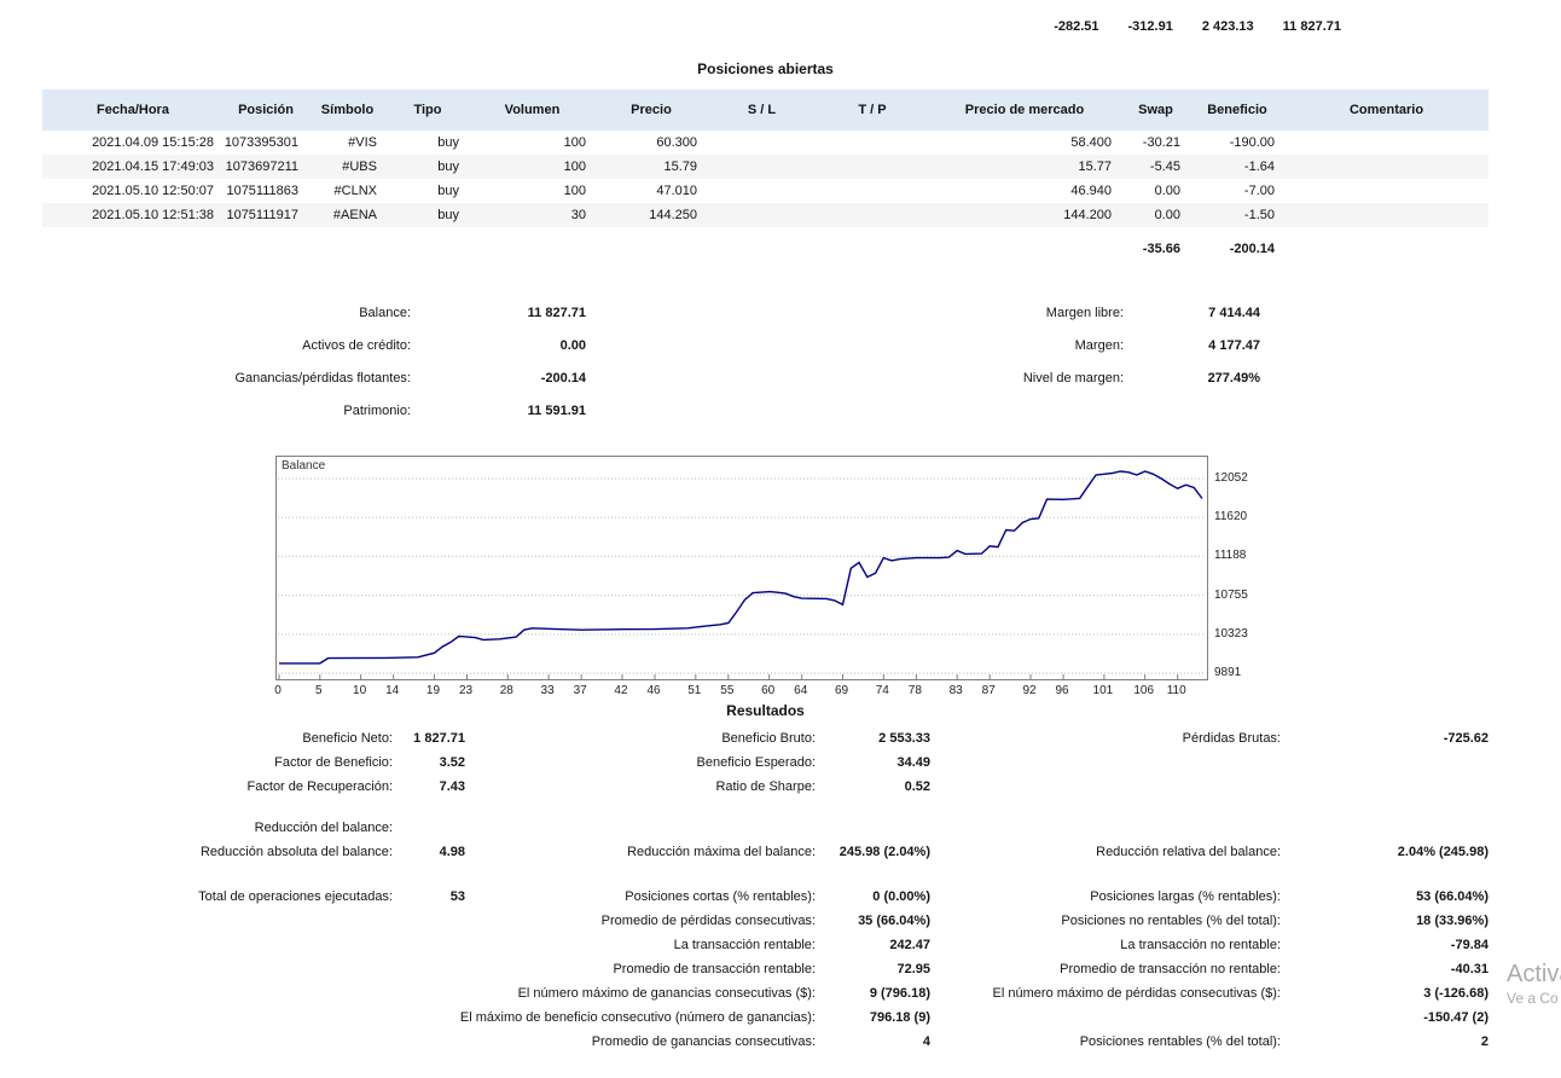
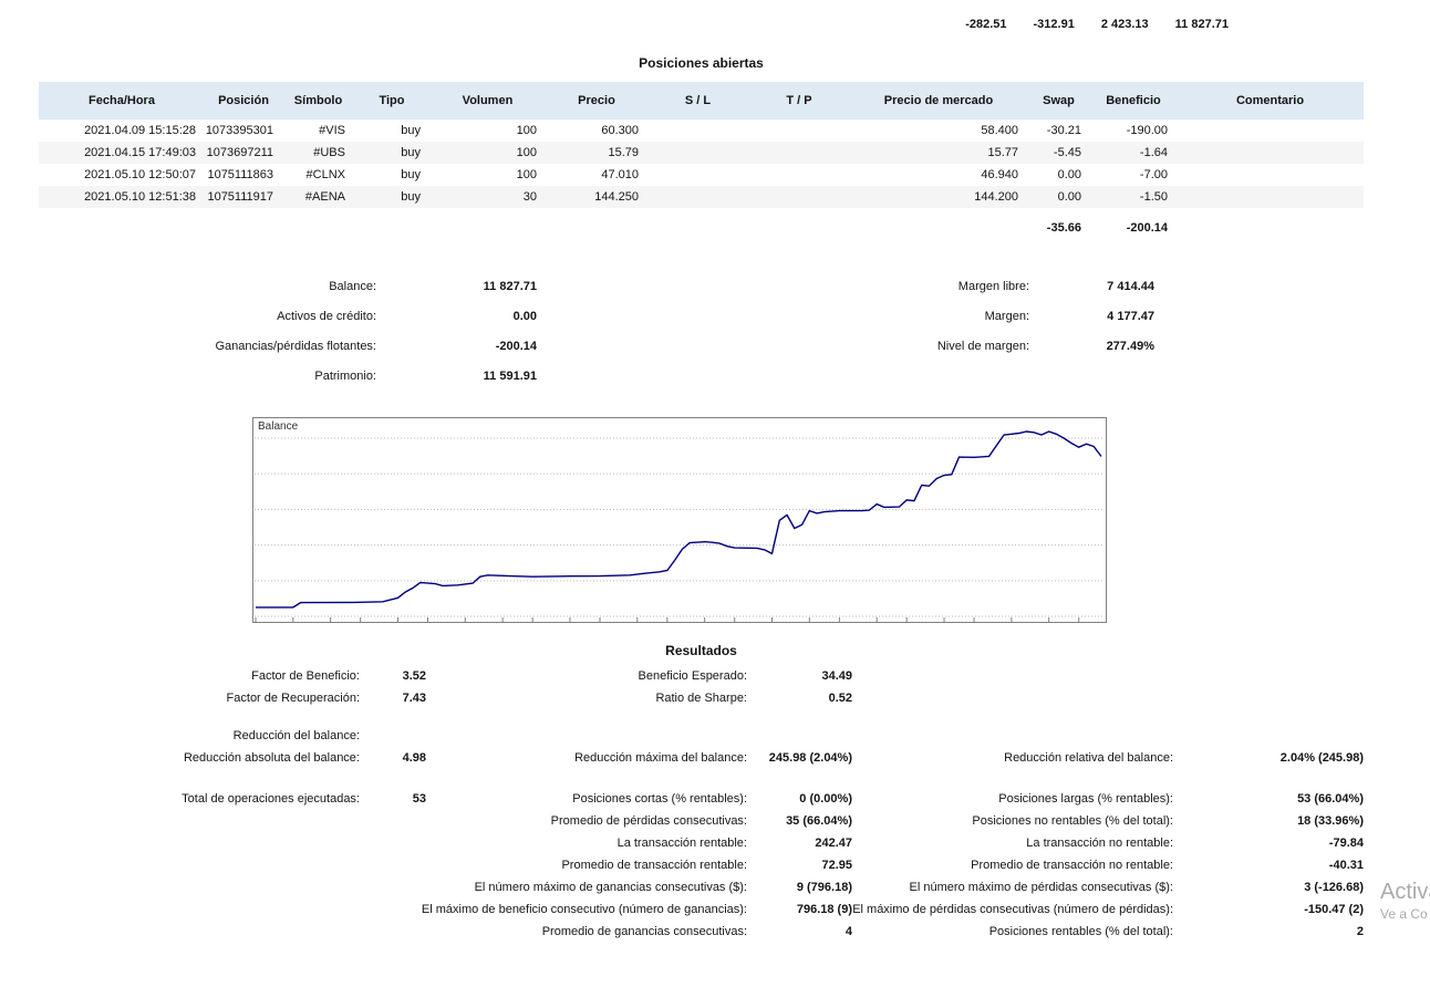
  -282.51
  -312.91
  2 423.13
  11 827.71
  Posiciones abiertas
  Fecha/Hora
  Posición
  Símbolo
  Tipo
  Volumen
  Precio
  S / L
  T / P
  Precio de mercado
  Swap
  Beneficio
  Comentario
  2021.04.09 15:15:28
  1073395301
  #VIS
  buy
  100
  60.300
  58.400
  -30.21
  -190.00
  2021.04.15 17:49:03
  1073697211
  #UBS
  buy
  100
  15.79
  15.77
  -5.45
  -1.64
  2021.05.10 12:50:07
  1075111863
  #CLNX
  buy
  100
  47.010
  46.940
  0.00
  -7.00
  2021.05.10 12:51:38
  1075111917
  #AENA
  buy
  30
  144.250
  144.200
  0.00
  -1.50
  -35.66
  -200.14
  Balance:
  11 827.71
  Margen libre:
  7 414.44
  Activos de crédito:
  0.00
  Margen:
  4 177.47
  Ganancias/pérdidas flotantes:
  -200.14
  Nivel de margen:
  277.49%
  Patrimonio:
  11 591.91
  Balance
- 12052
- 11620
- 11188
- 10755
- 10323
- 9891
- 0
- 5
- 10
- 14
- 19
- 23
- 28
- 33
- 37
- 42
- 46
- 51
- 55
- 60
- 64
- 69
- 74
- 78
- 83
- 87
- 92
- 96
- 101
- 106
- 110
  Resultados
- Beneficio Neto:
- 1 827.71
- Beneficio Bruto:
- 2 553.33
- Pérdidas Brutas:
- -725.62
  Factor de Beneficio:
  3.52
  Beneficio Esperado:
  34.49
  Factor de Recuperación:
  7.43
  Ratio de Sharpe:
  0.52
  Reducción del balance:
  Reducción absoluta del balance:
  4.98
  Reducción máxima del balance:
  245.98 (2.04%)
  Reducción relativa del balance:
  2.04% (245.98)
  Total de operaciones ejecutadas:
  53
  Posiciones cortas (% rentables):
  0 (0.00%)
  Posiciones largas (% rentables):
  53 (66.04%)
  Promedio de pérdidas consecutivas:
  35 (66.04%)
  Posiciones no rentables (% del total):
  18 (33.96%)
  La transacción rentable:
  242.47
  La transacción no rentable:
  -79.84
  Promedio de transacción rentable:
  72.95
  Promedio de transacción no rentable:
  -40.31
  El número máximo de ganancias consecutivas ($):
  9 (796.18)
  El número máximo de pérdidas consecutivas ($):
  3 (-126.68)
  El máximo de beneficio consecutivo (número de ganancias):
  796.18 (9)
+ El máximo de pérdidas consecutivas (número de pérdidas):
  -150.47 (2)
  Promedio de ganancias consecutivas:
  4
  Posiciones rentables (% del total):
  2
  Activ
  Ve a Co
